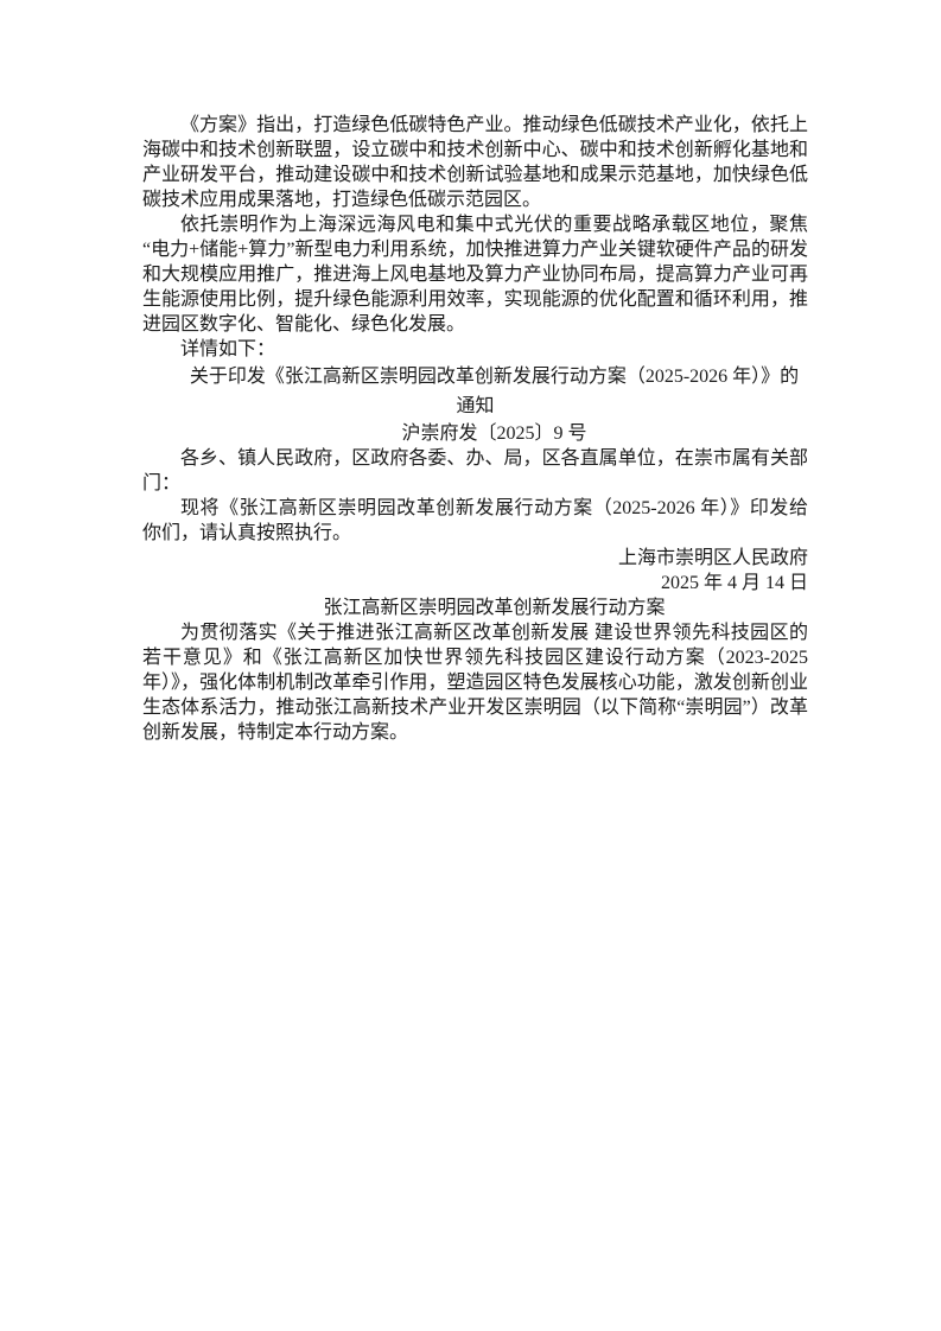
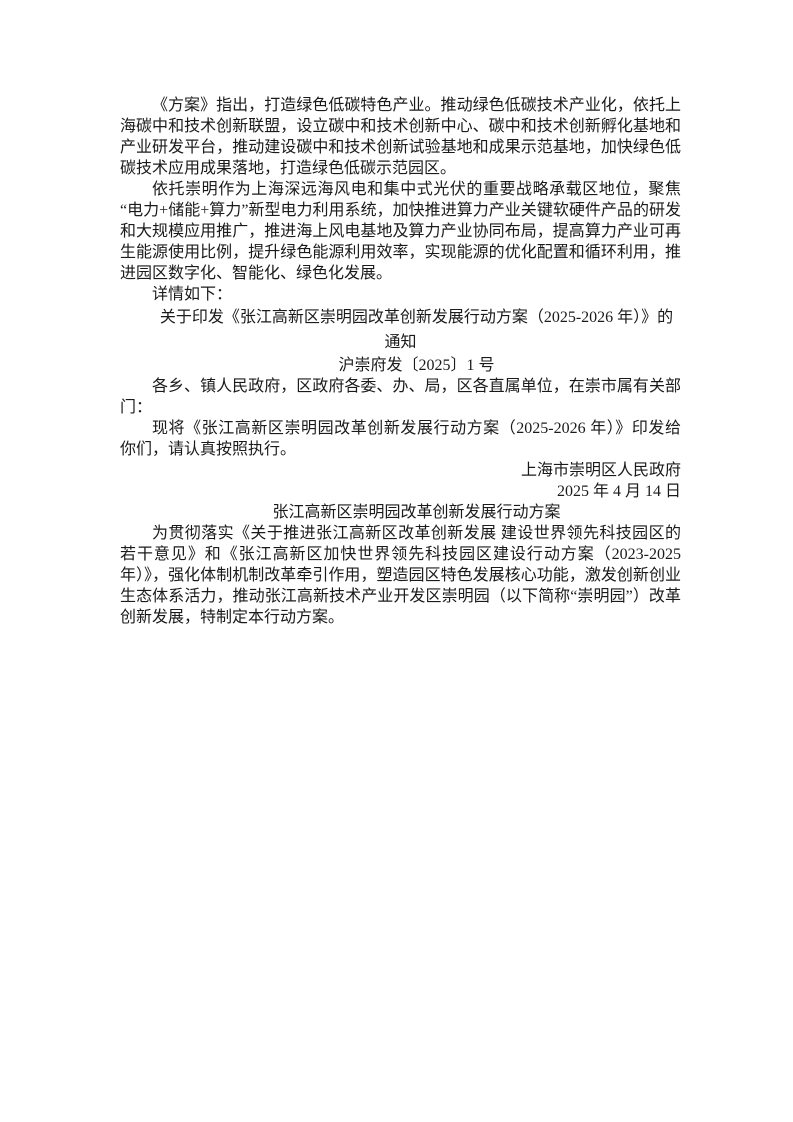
  《方案》指出，打造绿色低碳特色产业。推动绿色低碳技术产业化，依托上海碳中和技术创新联盟，设立碳中和技术创新中心、碳中和技术创新孵化基地和产业研发平台，推动建设碳中和技术创新试验基地和成果示范基地，加快绿色低碳技术应用成果落地，打造绿色低碳示范园区。
  依托崇明作为上海深远海风电和集中式光伏的重要战略承载区地位，聚焦“电力+储能+算力”新型电力利用系统，加快推进算力产业关键软硬件产品的研发和大规模应用推广，推进海上风电基地及算力产业协同布局，提高算力产业可再生能源使用比例，提升绿色能源利用效率，实现能源的优化配置和循环利用，推进园区数字化、智能化、绿色化发展。
  详情如下：
  关于印发《张江高新区崇明园改革创新发展行动方案（2025-2026 年）》的通知
- 沪崇府发〔2025〕9 号
+ 沪崇府发〔2025〕1 号
  各乡、镇人民政府，区政府各委、办、局，区各直属单位，在崇市属有关部门：
  现将《张江高新区崇明园改革创新发展行动方案（2025-2026 年）》印发给你们，请认真按照执行。
  上海市崇明区人民政府
  2025 年 4 月 14 日
  张江高新区崇明园改革创新发展行动方案
  为贯彻落实《关于推进张江高新区改革创新发展 建设世界领先科技园区的若干意见》和《张江高新区加快世界领先科技园区建设行动方案（2023-2025 年）》，强化体制机制改革牵引作用，塑造园区特色发展核心功能，激发创新创业生态体系活力，推动张江高新技术产业开发区崇明园（以下简称“崇明园”）改革创新发展，特制定本行动方案。
